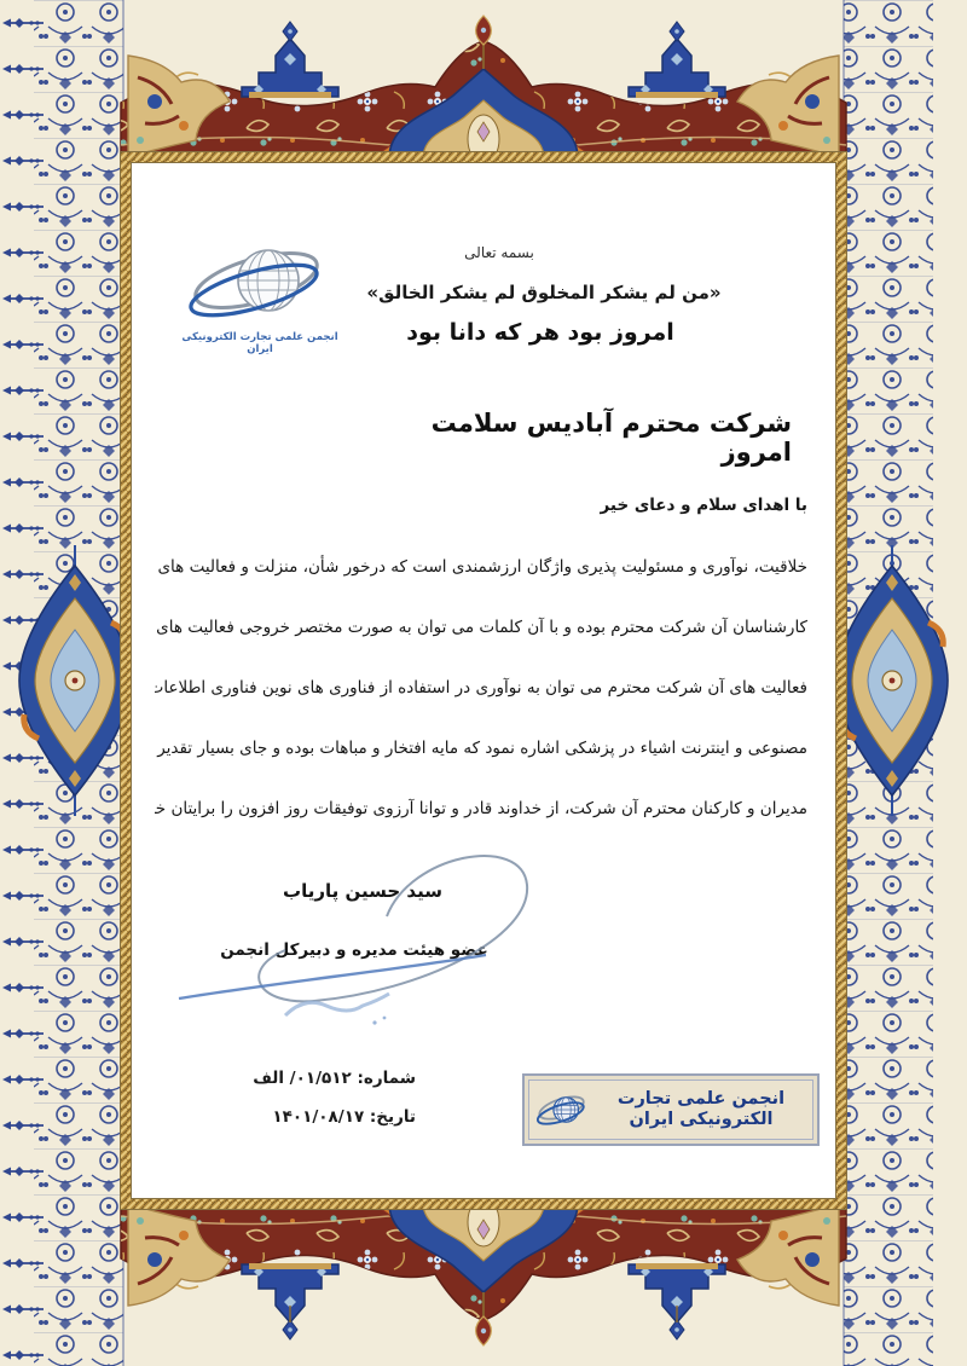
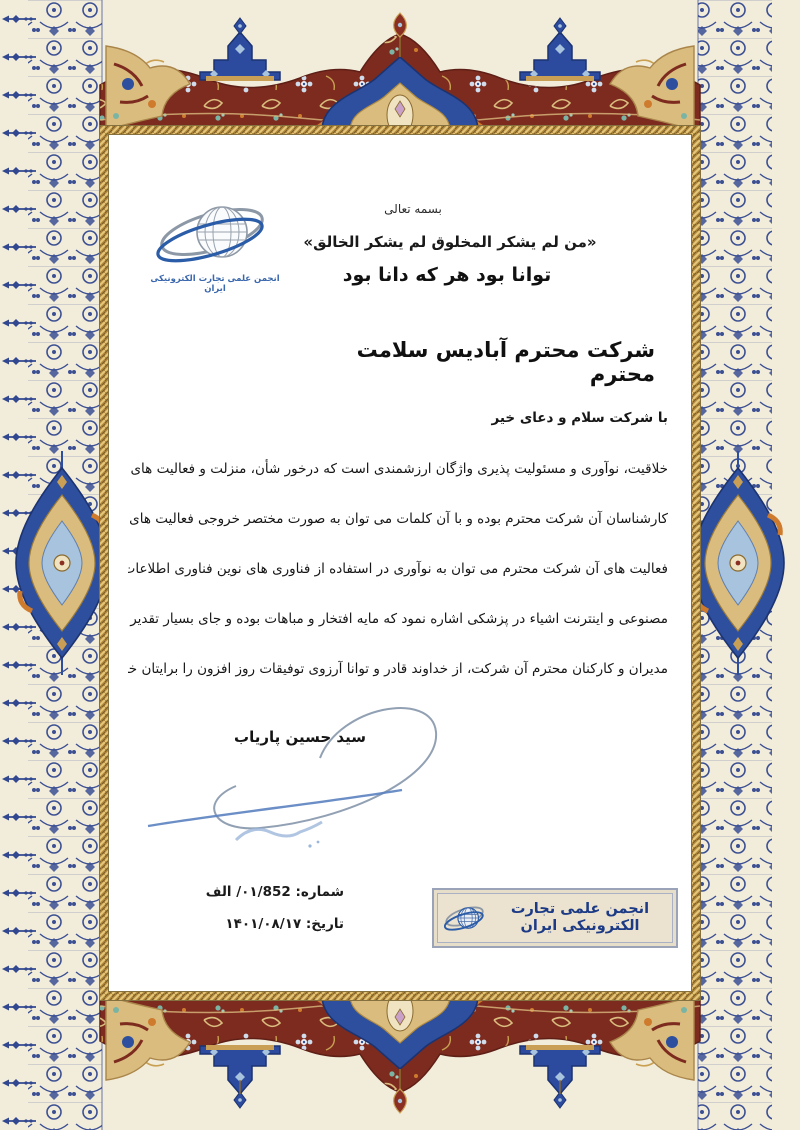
  انجمن علمی تجارت الکترونیکی ایران
  بسمه تعالی
  «من لم یشکر المخلوق لم یشکر الخالق»
- امروز بود هر که دانا بود
+ توانا بود هر که دانا بود
- شرکت محترم آبادیس سلامت امروز
+ شرکت محترم آبادیس سلامت محترم
- با اهدای سلام و دعای خیر
+ با شرکت سلام و دعای خیر
  خلاقیت، نوآوری و مسئولیت پذیری واژگان ارزشمندی است که درخور شأن، منزلت و فعالیت های
  کارشناسان آن شرکت محترم بوده و با آن کلمات می توان به صورت مختصر خروجی فعالیت های
  فعالیت های آن شرکت محترم می توان به نوآوری در استفاده از فناوری های نوین فناوری اطلاعات
  مصنوعی و اینترنت اشیاء در پزشکی اشاره نمود که مایه افتخار و مباهات بوده و جای بسیار تقدیر
  مدیران و کارکنان محترم آن شرکت، از خداوند قادر و توانا آرزوی توفیقات روز افزون را برایتان خ
  سید حسین پاریاب
- عضو هیئت مدیره و دبیرکل انجمن
- شماره: ۰۱/۵۱۲/ الف
+ شماره: ۰۱/852/ الف
  تاریخ: ۱۴۰۱/۰۸/۱۷
  انجمن علمی تجارت الکترونیکی ایران
